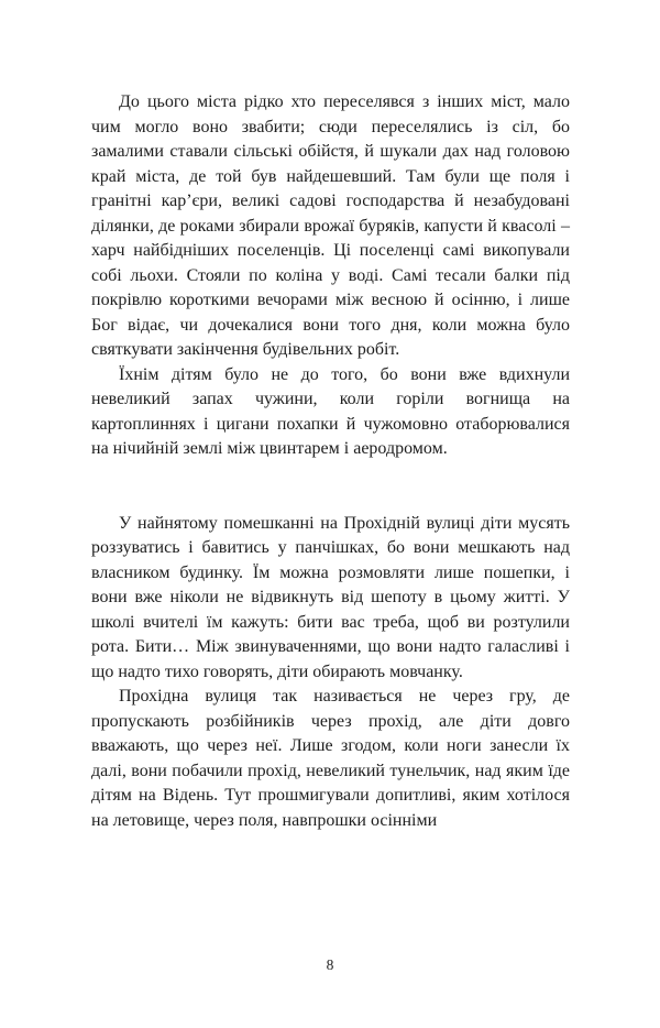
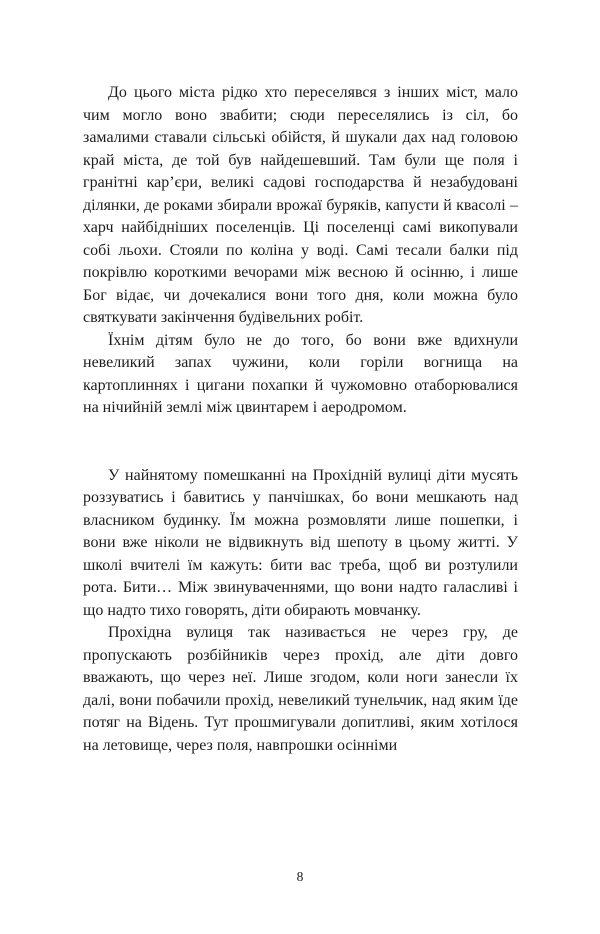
  До цього міста рідко хто переселявся з інших міст, мало чим могло воно звабити; сюди переселялись із сіл, бо замалими ставали сільські обійстя, й шукали дах над головою край міста, де той був найдешевший. Там були ще поля і гранітні кар’єри, великі садові господарства й незабудовані ділянки, де роками збирали врожаї буряків, капусти й квасолі – харч найбідніших поселенців. Ці поселенці самі викопували собі льохи. Стояли по коліна у воді. Самі тесали балки під покрівлю короткими вечорами між весною й осінню, і лише Бог відає, чи дочекалися вони того дня, коли можна було святкувати закінчення будівельних робіт.
  Їхнім дітям було не до того, бо вони вже вдихнули невеликий запах чужини, коли горіли вогнища на картоплиннях і цигани похапки й чужомовно отаборювалися на нічийній землі між цвинтарем і аеродромом.
  У найнятому помешканні на Прохідній вулиці діти мусять роззуватись і бавитись у панчішках, бо вони мешкають над власником будинку. Їм можна розмовляти лише пошепки, і вони вже ніколи не відвикнуть від шепоту в цьому житті. У школі вчителі їм кажуть: бити вас треба, щоб ви розтулили рота. Бити… Між звинуваченнями, що вони надто галасливі і що надто тихо говорять, діти обирають мовчанку.
- Прохідна вулиця так називається не через гру, де пропускають розбійників через прохід, але діти довго вважають, що через неї. Лише згодом, коли ноги занесли їх далі, вони побачили прохід, невеликий тунельчик, над яким їде дітям на Відень. Тут прошмигували допитливі, яким хотілося на летовище, через поля, навпрошки осінніми
+ Прохідна вулиця так називається не через гру, де пропускають розбійників через прохід, але діти довго вважають, що через неї. Лише згодом, коли ноги занесли їх далі, вони побачили прохід, невеликий тунельчик, над яким їде потяг на Відень. Тут прошмигували допитливі, яким хотілося на летовище, через поля, навпрошки осінніми
  8
